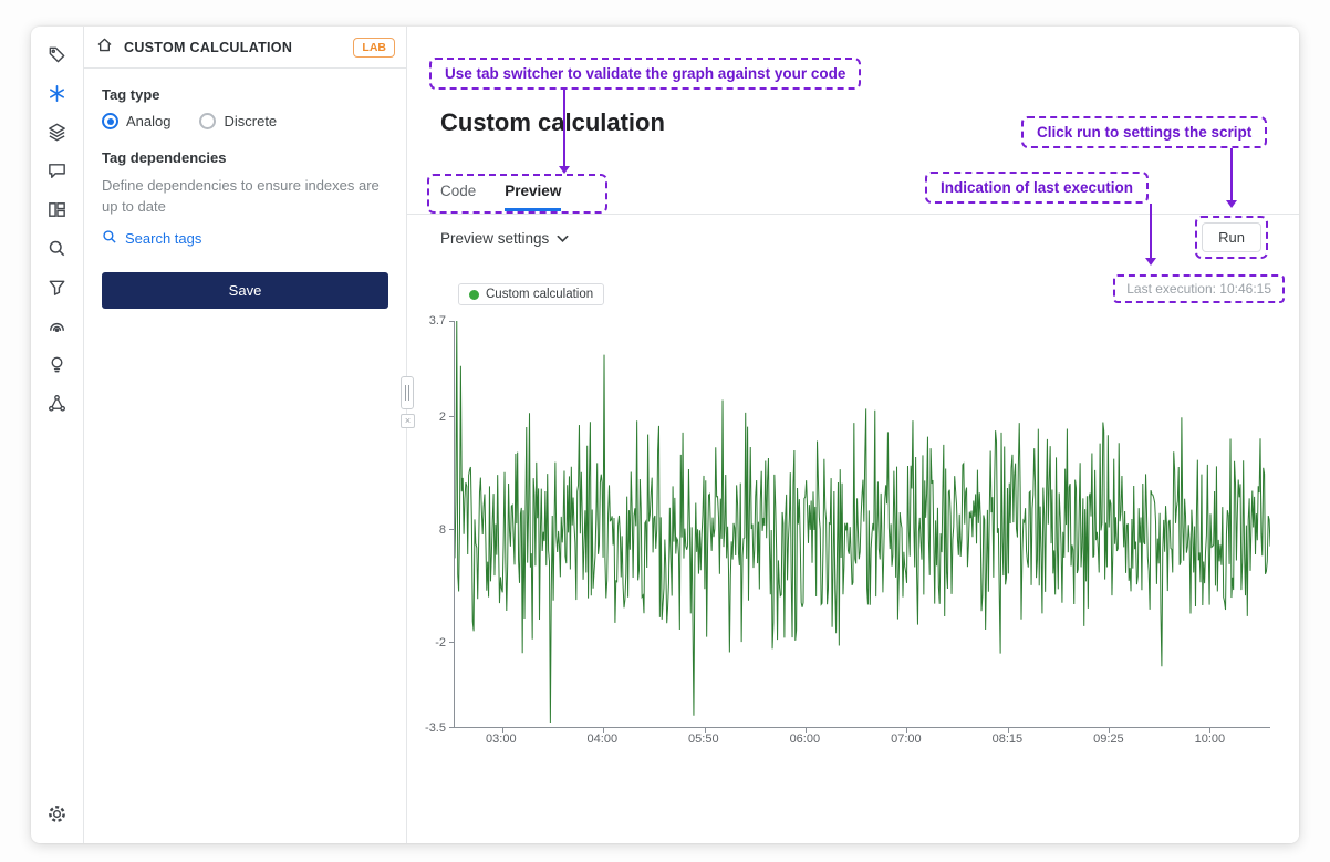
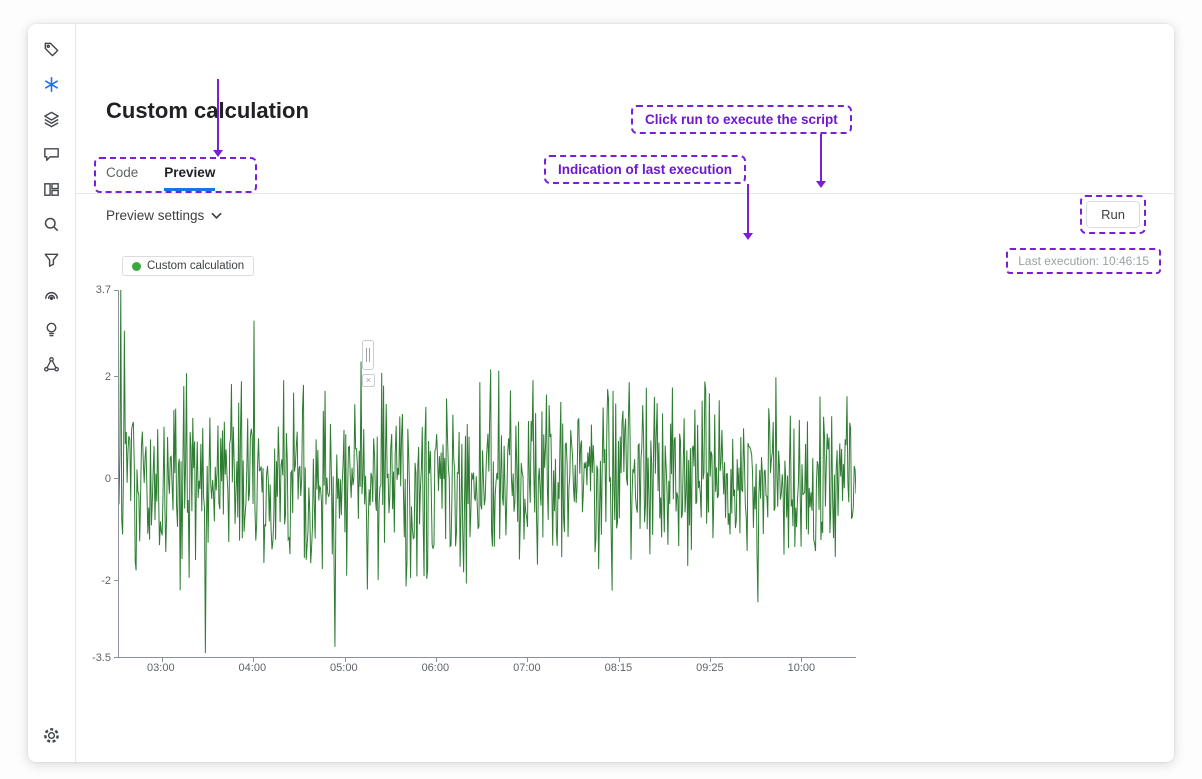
- CUSTOM CALCULATION
- LAB
- Tag type
- Analog
- Discrete
- Tag dependencies
- Define dependencies to ensure indexes are up to date
- Search tags
- Save
  ×
- Use tab switcher to validate the graph against your code
- Click run to settings the script
+ Click run to execute the script
  Indication of last execution
  Custom calculation
  Code
  Preview
  Preview settings
  Run
  Last execution: 10:46:15
  Custom calculation
  3.7
  2
- 8
+ 0
  -2
  -3.5
  03:00
  04:00
- 05:50
+ 05:00
  06:00
  07:00
  08:15
  09:25
  10:00
